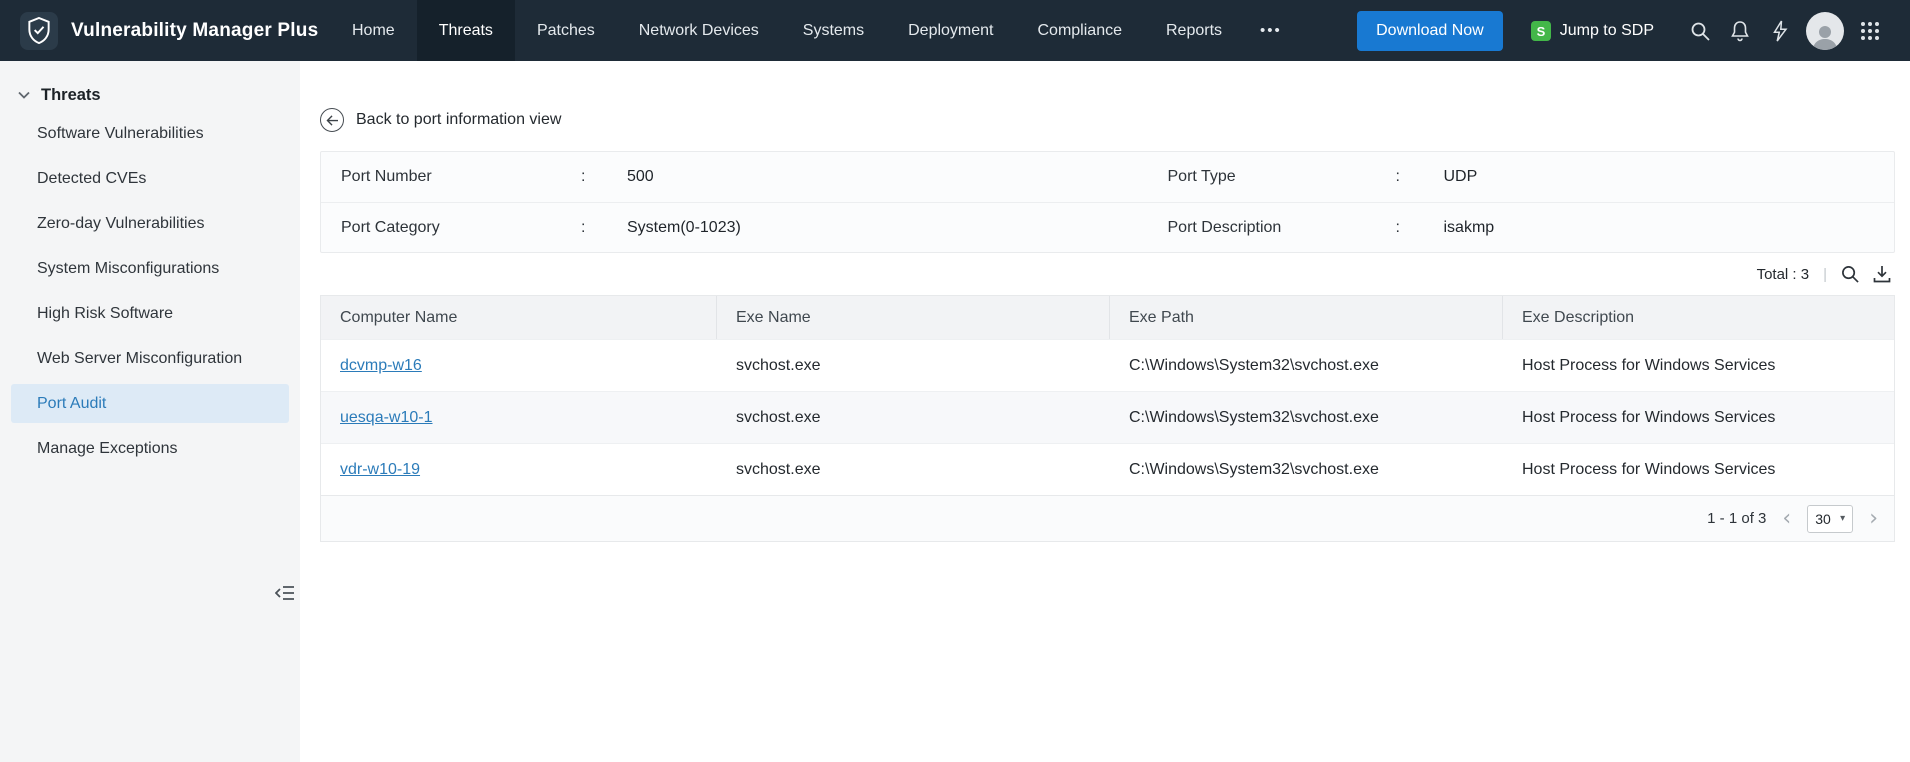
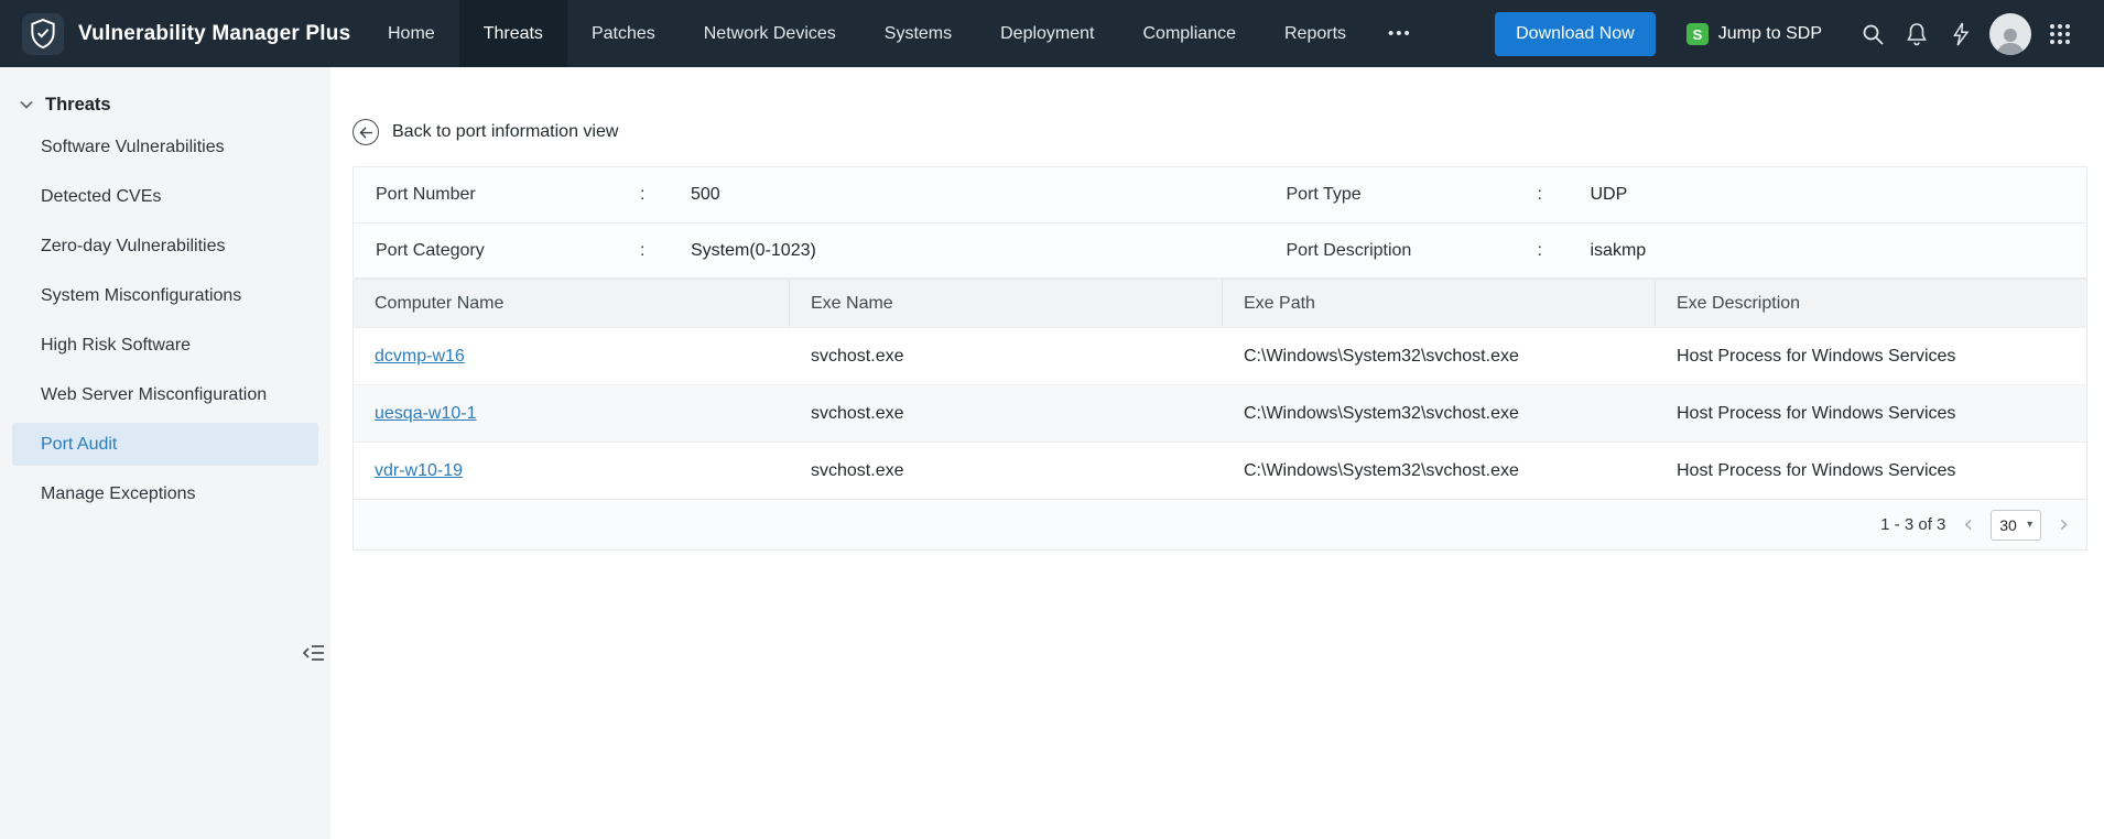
  Vulnerability Manager Plus
  Home
  Threats
  Patches
  Network Devices
  Systems
  Deployment
  Compliance
  Reports
  •••
  Download Now
  S
  Jump to SDP
  Threats
  Software Vulnerabilities
  Detected CVEs
  Zero-day Vulnerabilities
  System Misconfigurations
  High Risk Software
  Web Server Misconfiguration
  Port Audit
  Manage Exceptions
  Back to port information view
  Port Number
  :
  500
  Port Type
  :
  UDP
  Port Category
  :
  System(0-1023)
  Port Description
  :
  isakmp
- Total : 3
- |
  Computer Name
  Exe Name
  Exe Path
  Exe Description
  dcvmp-w16
  svchost.exe
  C:\Windows\System32\svchost.exe
  Host Process for Windows Services
  uesqa-w10-1
  svchost.exe
  C:\Windows\System32\svchost.exe
  Host Process for Windows Services
  vdr-w10-19
  svchost.exe
  C:\Windows\System32\svchost.exe
  Host Process for Windows Services
- 1 - 1 of 3
+ 1 - 3 of 3
  ‹
  30
  ▾
  ›
